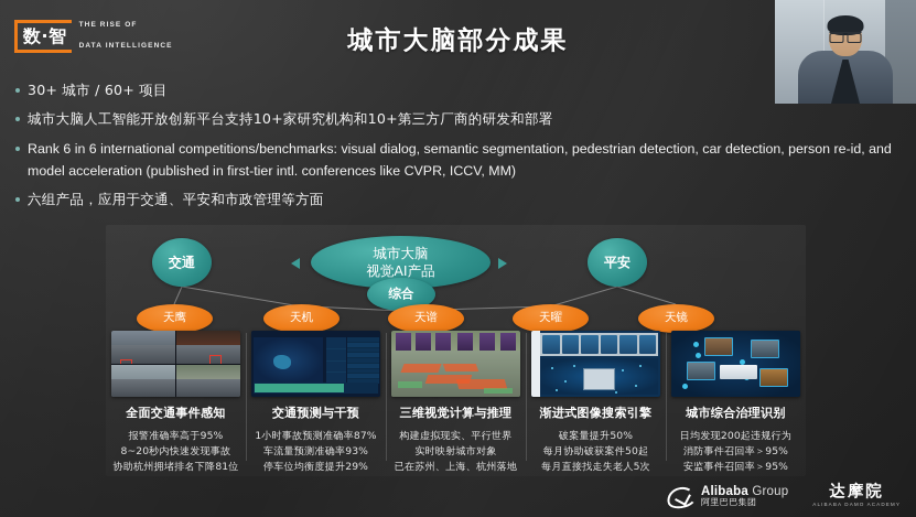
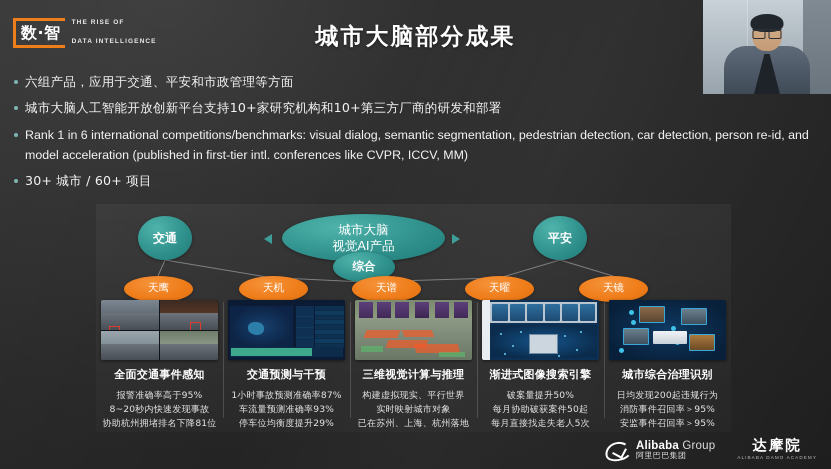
  数·智
  城市大脑部分成果
- 30+ 城市 / 60+ 项目
+ 六组产品，应用于交通、平安和市政管理等方面
  城市大脑人工智能开放创新平台支持10+家研究机构和10+第三方厂商的研发和部署
- Rank 6 in 6 international competitions/benchmarks: visual dialog, semantic segmentation, pedestrian detection, car detection, person re-id, and model acceleration (published in first-tier intl. conferences like CVPR, ICCV, MM)
+ Rank 1 in 6 international competitions/benchmarks: visual dialog, semantic segmentation, pedestrian detection, car detection, person re-id, and model acceleration (published in first-tier intl. conferences like CVPR, ICCV, MM)
- 六组产品，应用于交通、平安和市政管理等方面
+ 30+ 城市 / 60+ 项目
  城市大脑
  视觉AI产品
  交通
  平安
  综合
  天鹰
  天机
  天谱
  天曜
  天镜
  全面交通事件感知
  报警准确率高于95%
  8~20秒内快速发现事故
  协助杭州拥堵排名下降81位
  交通预测与干预
  1小时事故预测准确率87%
  车流量预测准确率93%
  停车位均衡度提升29%
  三维视觉计算与推理
  构建虚拟现实、平行世界
  实时映射城市对象
  已在苏州、上海、杭州落地
  渐进式图像搜索引擎
  破案量提升50%
  每月协助破获案件50起
  每月直接找走失老人5次
  城市综合治理识别
  日均发现200起违规行为
  消防事件召回率＞95%
  安监事件召回率＞95%
  Alibaba Group
  阿里巴巴集团
  达摩院
